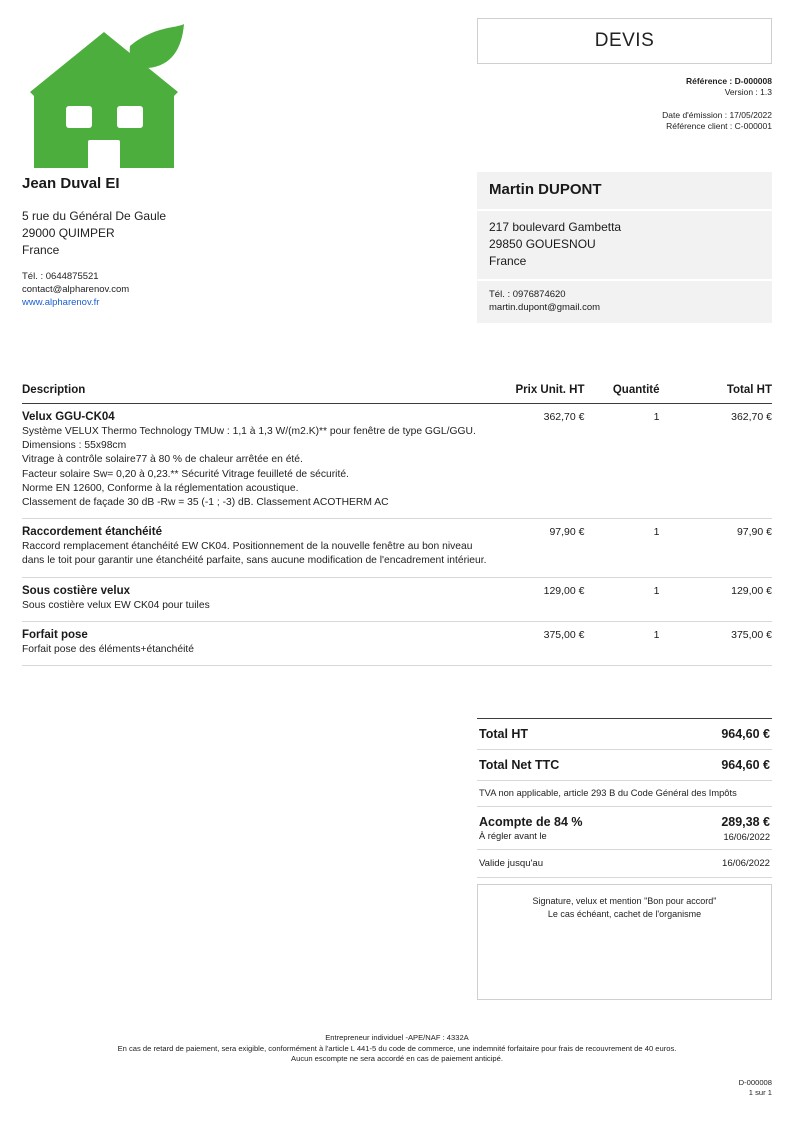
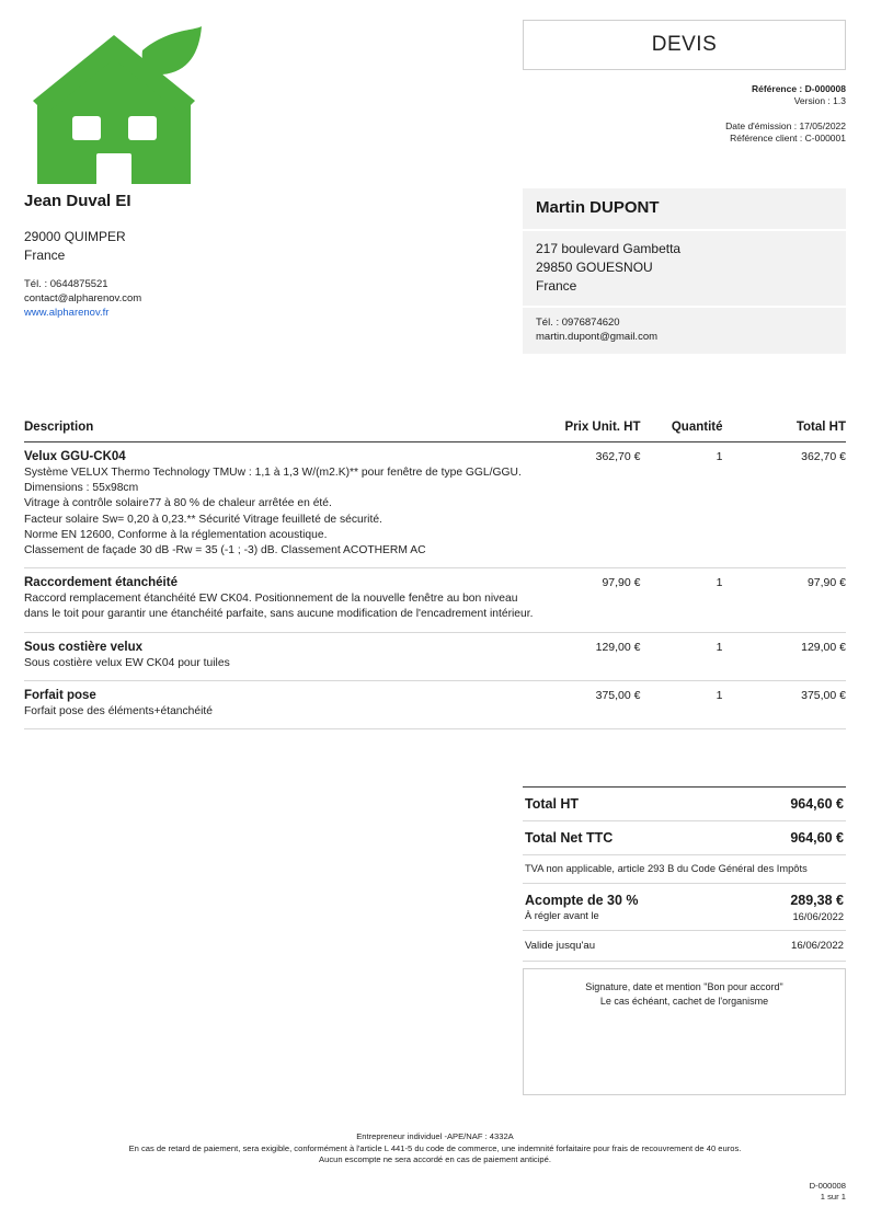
  DEVIS
  Référence : D-000008
  Version : 1.3
  Date d'émission : 17/05/2022
  Référence client : C-000001
  Jean Duval EI
- 5 rue du Général De Gaule
  29000 QUIMPER
  France
  Tél. : 0644875521
  contact@alpharenov.com
  www.alpharenov.fr
  Martin DUPONT
  217 boulevard Gambetta
  29850 GOUESNOU
  France
  Tél. : 0976874620
  martin.dupont@gmail.com
  Description	Prix Unit. HT	Quantité	Total HT
  Velux GGU-CK04 Système VELUX Thermo Technology TMUw : 1,1 à 1,3 W/(m2.K)** pour fenêtre de type GGL/GGU. Dimensions : 55x98cmVitrage à contrôle solaire77 à 80 % de chaleur arrêtée en été.Facteur solaire Sw= 0,20 à 0,23.** Sécurité Vitrage feuilleté de sécurité.Norme EN 12600, Conforme à la réglementation acoustique.Classement de façade 30 dB -Rw = 35 (-1 ; -3) dB. Classement ACOTHERM AC	362,70 €	1	362,70 €
  Raccordement étanchéité Raccord remplacement étanchéité EW CK04. Positionnement de la nouvelle fenêtre au bon niveau dans le toit pour garantir une étanchéité parfaite, sans aucune modification de l'encadrement intérieur.	97,90 €	1	97,90 €
  Sous costière velux Sous costière velux EW CK04 pour tuiles	129,00 €	1	129,00 €
  Forfait pose Forfait pose des éléments+étanchéité	375,00 €	1	375,00 €
  Total HT
  964,60 €
  Total Net TTC
  964,60 €
  TVA non applicable, article 293 B du Code Général des Impôts
- Acompte de 84 %
+ Acompte de 30 %
  À régler avant le
  289,38 €
  16/06/2022
  Valide jusqu'au
  16/06/2022
- Signature, velux et mention "Bon pour accord"
+ Signature, date et mention "Bon pour accord"
  Le cas échéant, cachet de l'organisme
  Entrepreneur individuel -APE/NAF : 4332A
  En cas de retard de paiement, sera exigible, conformément à l'article L 441-5 du code de commerce, une indemnité forfaitaire pour frais de recouvrement de 40 euros.
  Aucun escompte ne sera accordé en cas de paiement anticipé.
  D-000008
  1 sur 1
